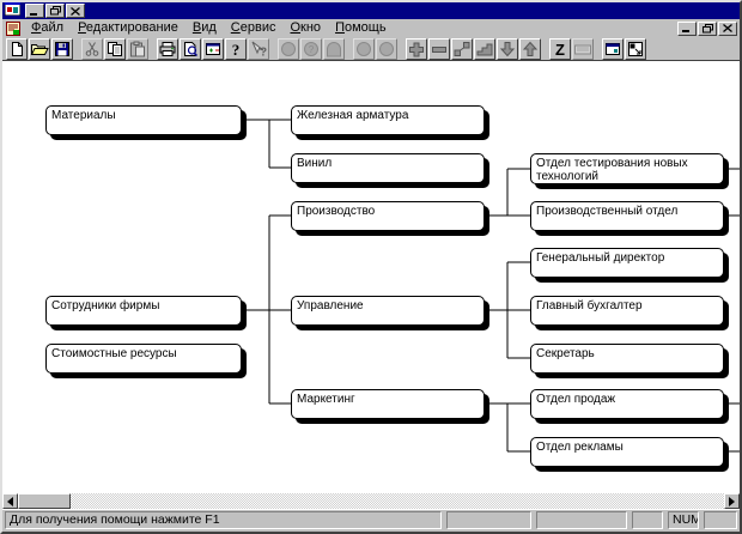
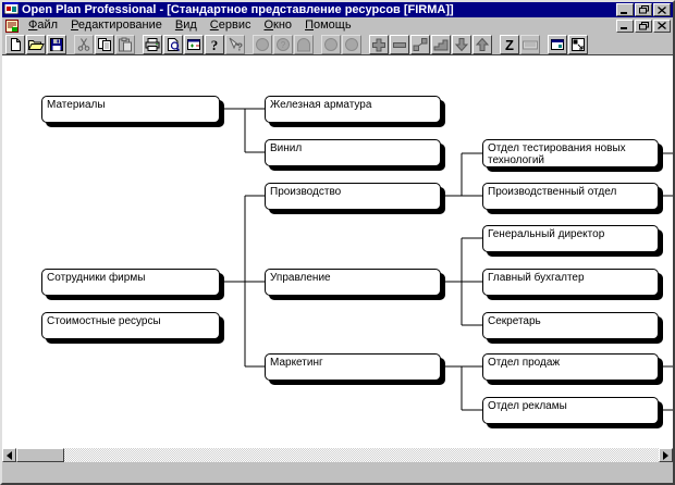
+ Open Plan Professional - [Стандартное представление ресурсов [FIRMA]]
  Файл
  Редактирование
  Вид
  Сервис
  Окно
  Помощь
  ?
  ?
  Z
  Материалы
  Сотрудники фирмы
  Стоимостные ресурсы
  Железная арматура
  Винил
  Производство
  Управление
  Маркетинг
  Отдел тестирования новых технологий
  Производственный отдел
  Генеральный директор
  Главный бухгалтер
  Секретарь
  Отдел продаж
  Отдел рекламы
- Для получения помощи нажмите F1
- NUM
